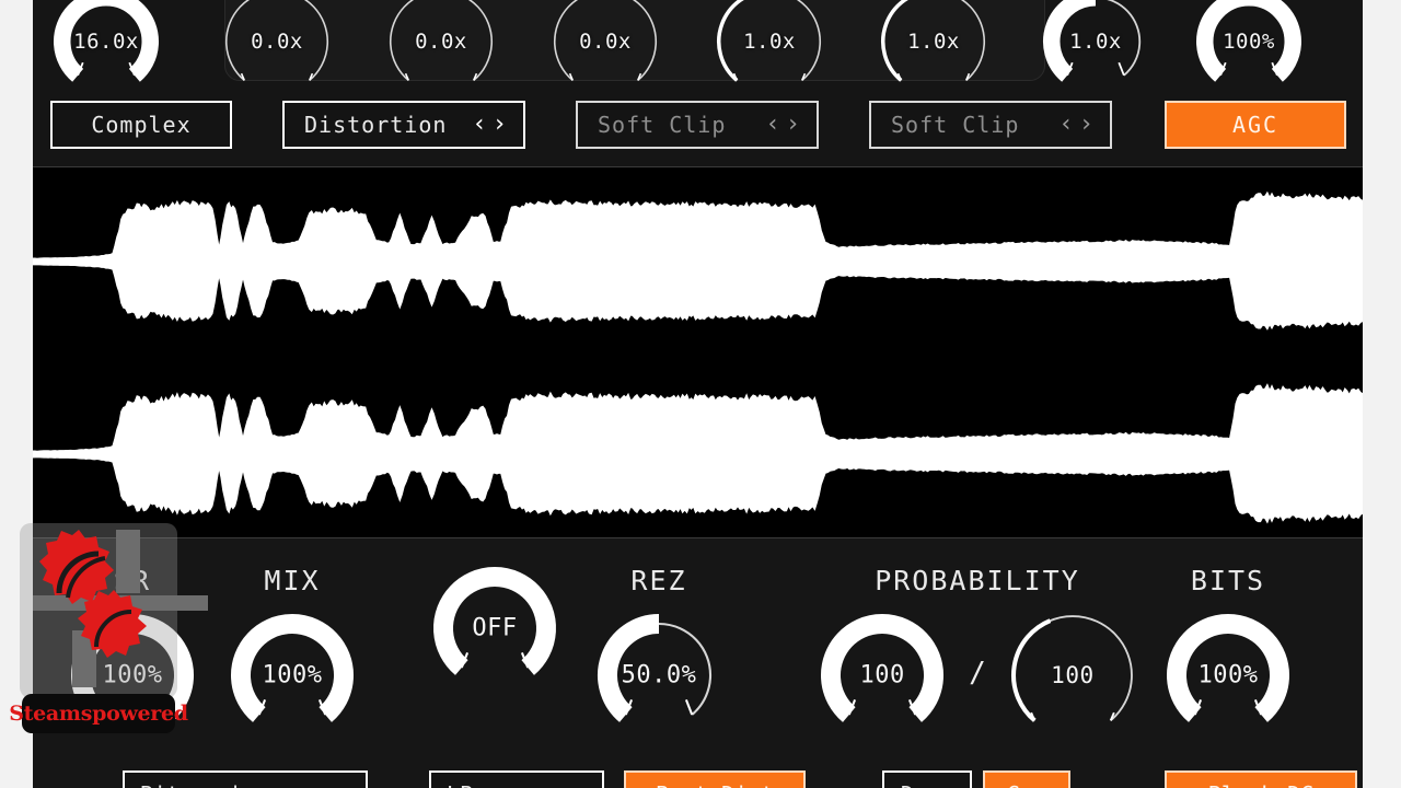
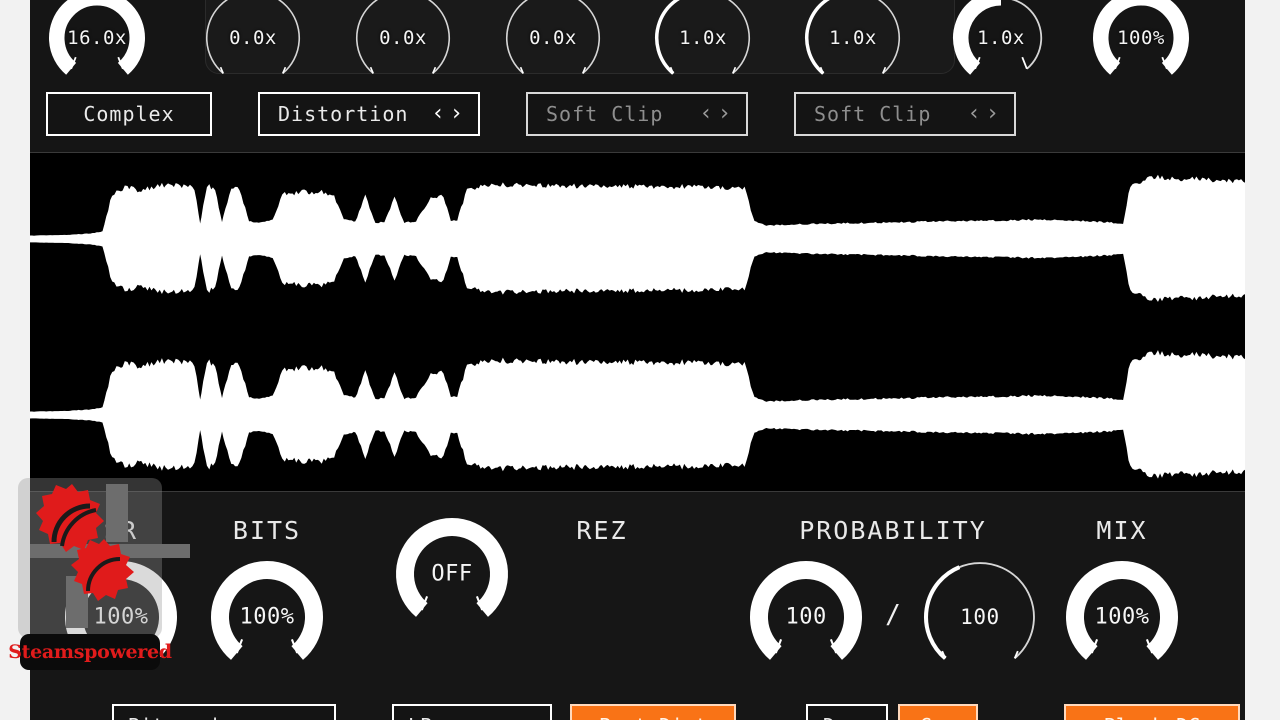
  16.0x
  0.0x
  0.0x
  0.0x
  1.0x
  1.0x
  1.0x
  100%
  Complex
  Distortion
  ‹
  ›
  Soft Clip
  ‹
  ›
  Soft Clip
  ‹
  ›
- AGC
  100%
- MIX
+ BITS
  100%
  OFF
  REZ
- 50.0%
  PROBABILITY
  100
  /
  100
- BITS
+ MIX
  100%
  Steamspowered
